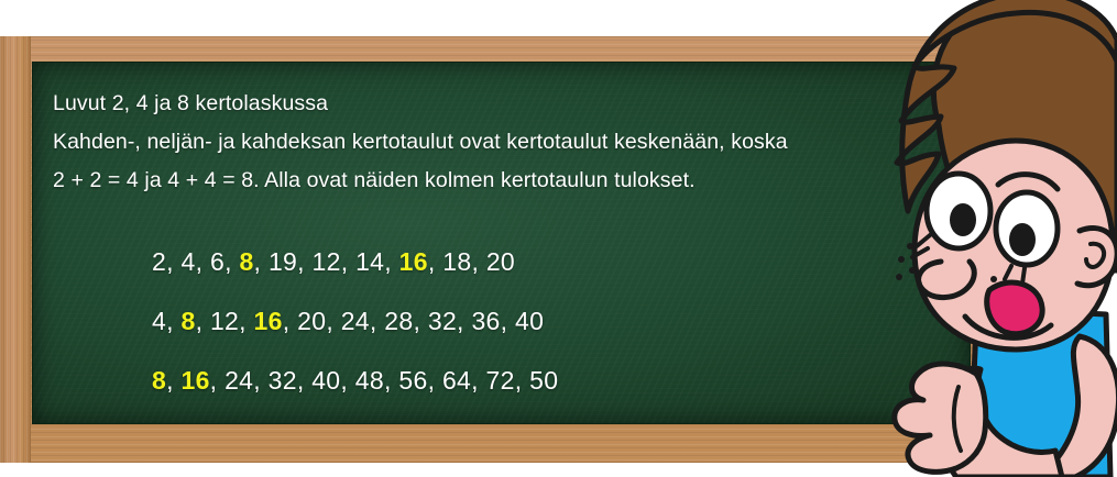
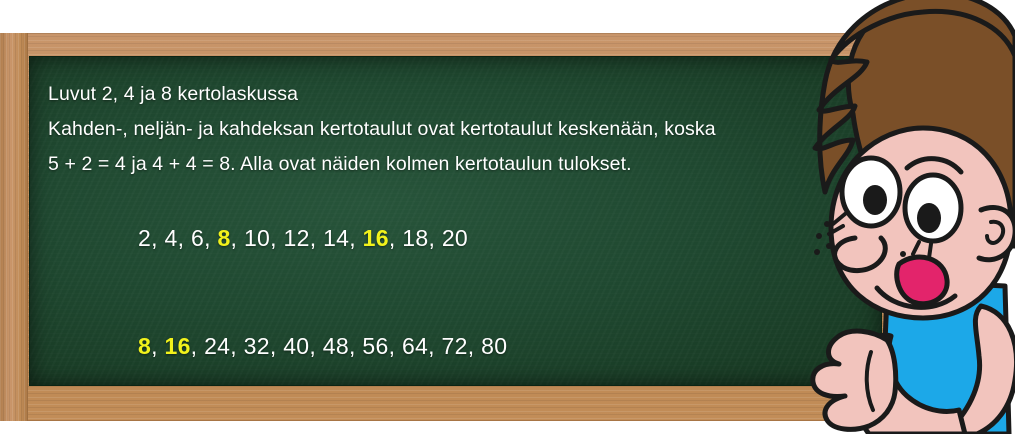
  Luvut 2, 4 ja 8 kertolaskussa
  Kahden-, neljän- ja kahdeksan kertotaulut ovat kertotaulut keskenään, koska
- 2 + 2 = 4 ja 4 + 4 = 8. Alla ovat näiden kolmen kertotaulun tulokset.
+ 5 + 2 = 4 ja 4 + 4 = 8. Alla ovat näiden kolmen kertotaulun tulokset.
- 2, 4, 6, 8, 19, 12, 14, 16, 18, 20
+ 2, 4, 6, 8, 10, 12, 14, 16, 18, 20
- 4, 8, 12, 16, 20, 24, 28, 32, 36, 40
- 8, 16, 24, 32, 40, 48, 56, 64, 72, 50
+ 8, 16, 24, 32, 40, 48, 56, 64, 72, 80
